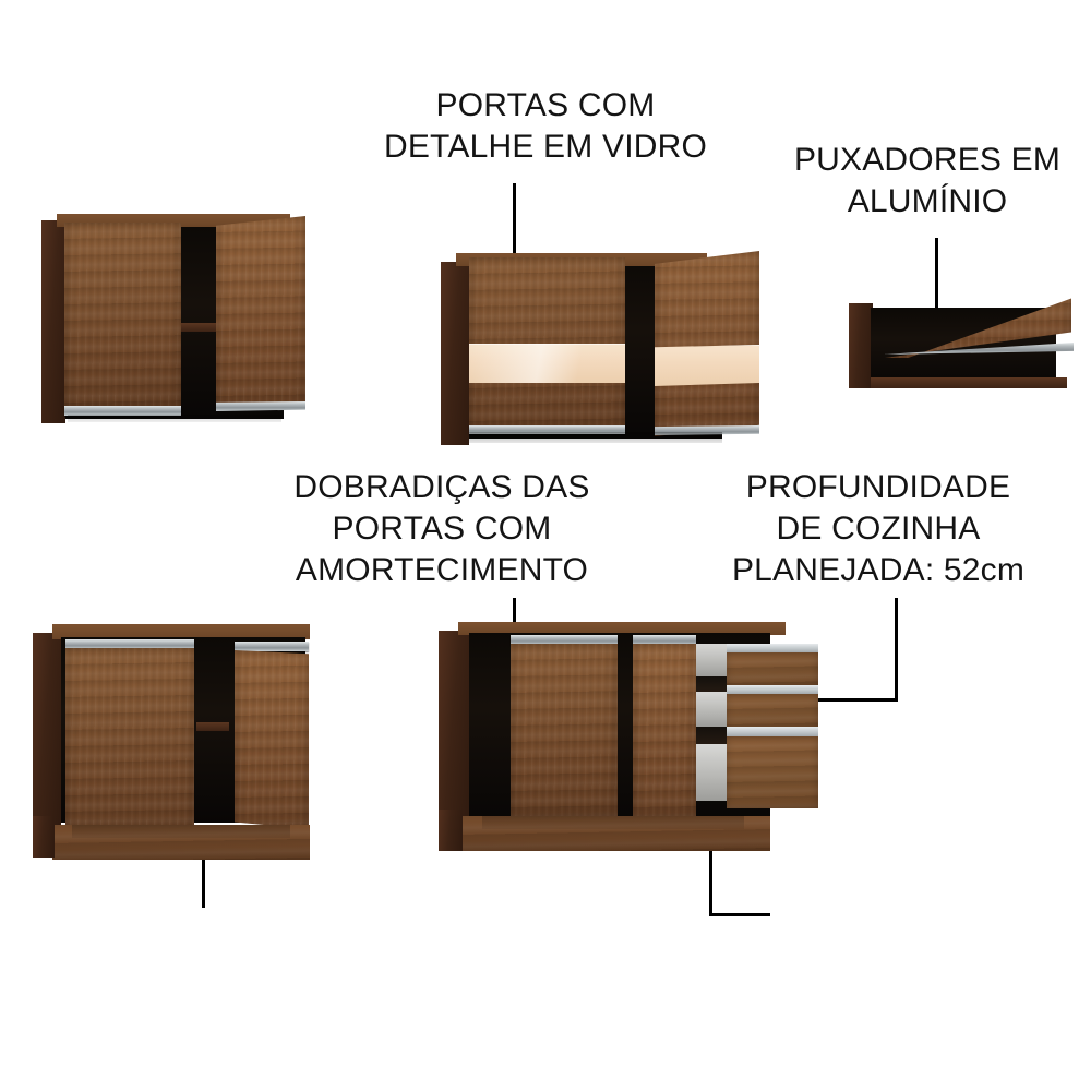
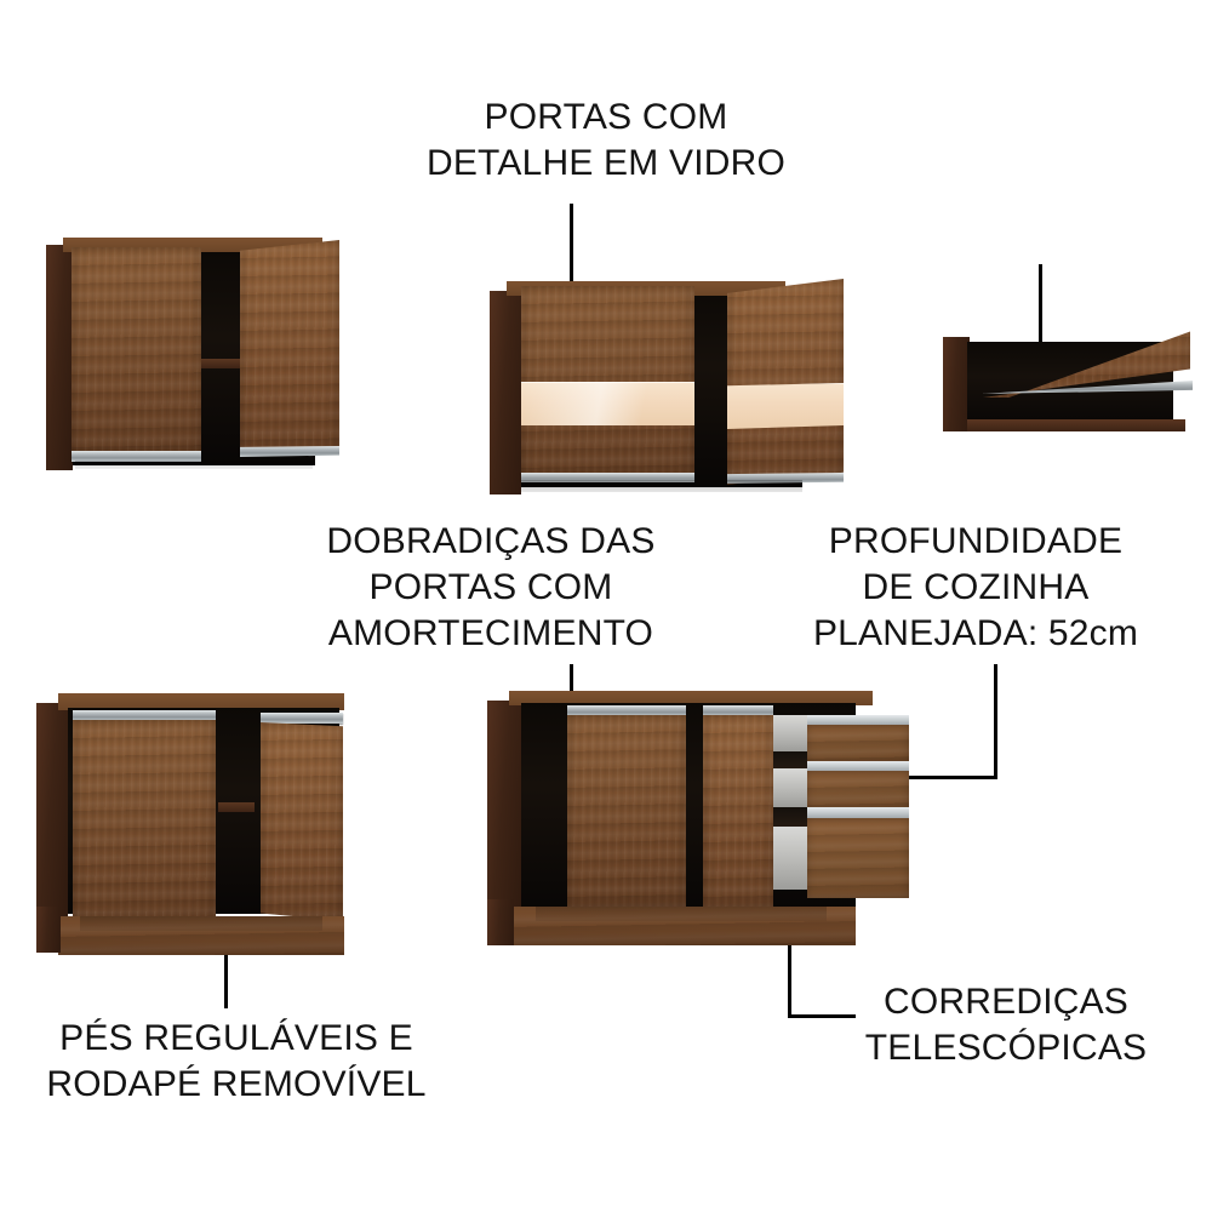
  PORTAS COM
  DETALHE EM VIDRO
- PUXADORES EM
- ALUMÍNIO
  DOBRADIÇAS DAS
  PORTAS COM
  AMORTECIMENTO
  PROFUNDIDADE
  DE COZINHA
  PLANEJADA: 52cm
+ PÉS REGULÁVEIS E
+ RODAPÉ REMOVÍVEL
+ CORREDIÇAS
+ TELESCÓPICAS
